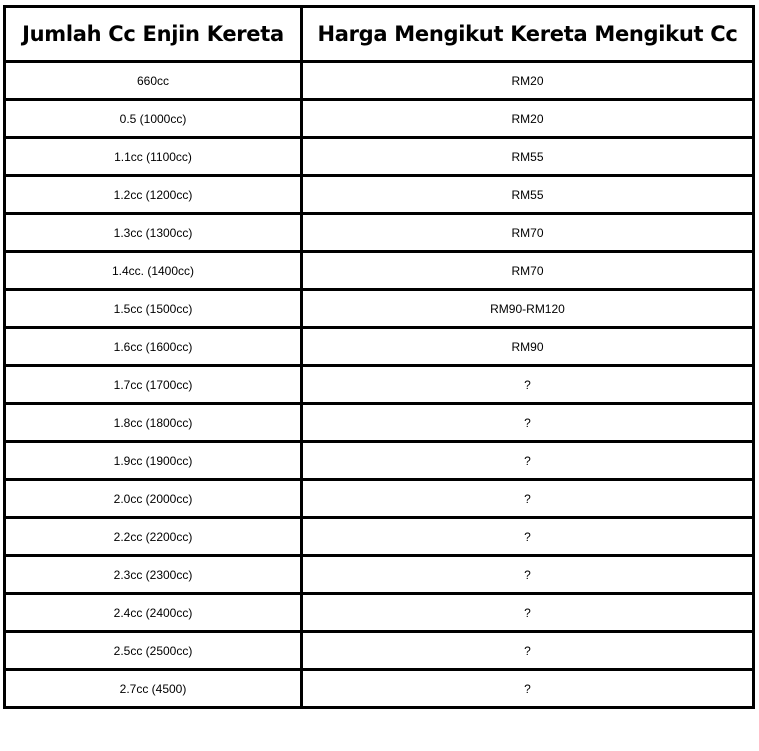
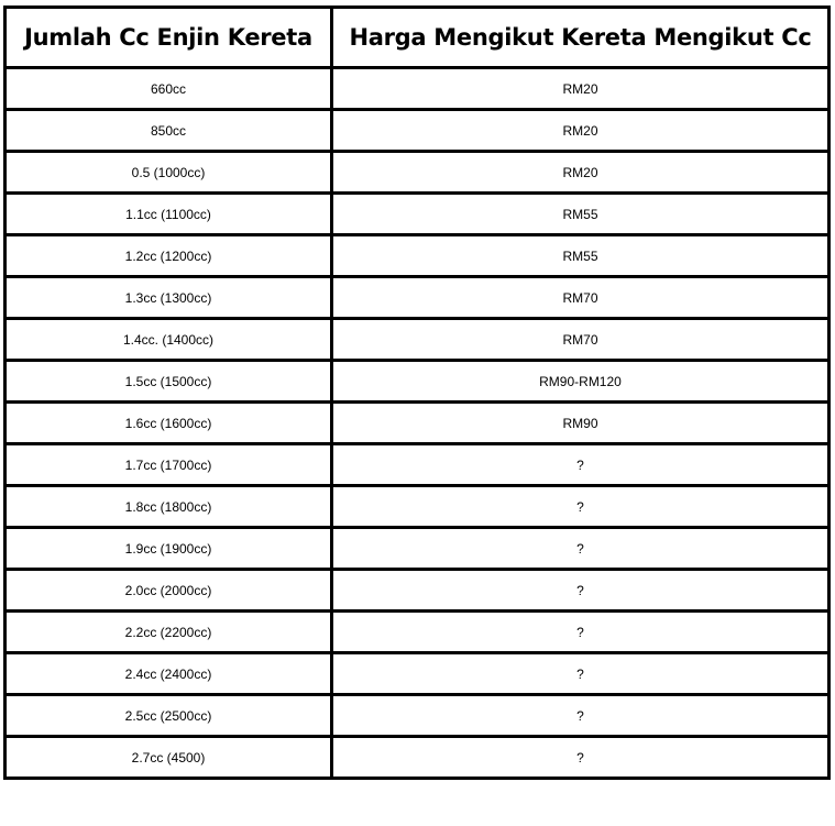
  Jumlah Cc Enjin Kereta	Harga Mengikut Kereta Mengikut Cc
  660cc	RM20
+ 850cc	RM20
  0.5 (1000cc)	RM20
  1.1cc (1100cc)	RM55
  1.2cc (1200cc)	RM55
  1.3cc (1300cc)	RM70
  1.4cc. (1400cc)	RM70
  1.5cc (1500cc)	RM90-RM120
  1.6cc (1600cc)	RM90
  1.7cc (1700cc)	?
  1.8cc (1800cc)	?
  1.9cc (1900cc)	?
  2.0cc (2000cc)	?
  2.2cc (2200cc)	?
- 2.3cc (2300cc)	?
  2.4cc (2400cc)	?
  2.5cc (2500cc)	?
  2.7cc (4500)	?
